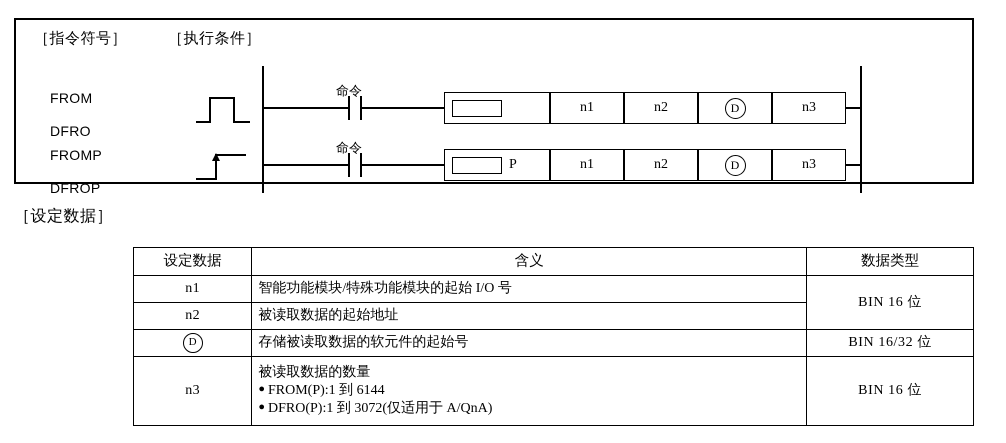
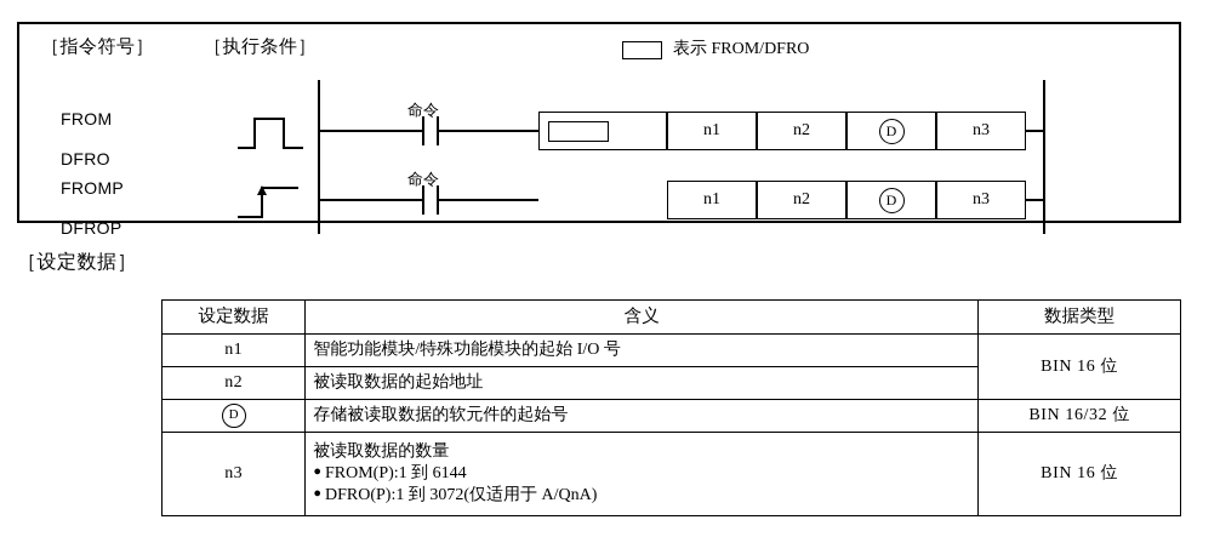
  ［指令符号］
  ［执行条件］
+ 表示 FROM/DFRO
  FROM
  DFRO
  FROMP
  DFROP
  命令
  n1
  n2
  D
  n3
  命令
- P
  n1
  n2
  D
  n3
  ［设定数据］
  设定数据	含义	数据类型
  n1	智能功能模块/特殊功能模块的起始 I/O 号	BIN 16 位
  n2	被读取数据的起始地址
  D	存储被读取数据的软元件的起始号	BIN 16/32 位
  n3	被读取数据的数量 ● FROM(P):1 到 6144 ● DFRO(P):1 到 3072(仅适用于 A/QnA)	BIN 16 位
